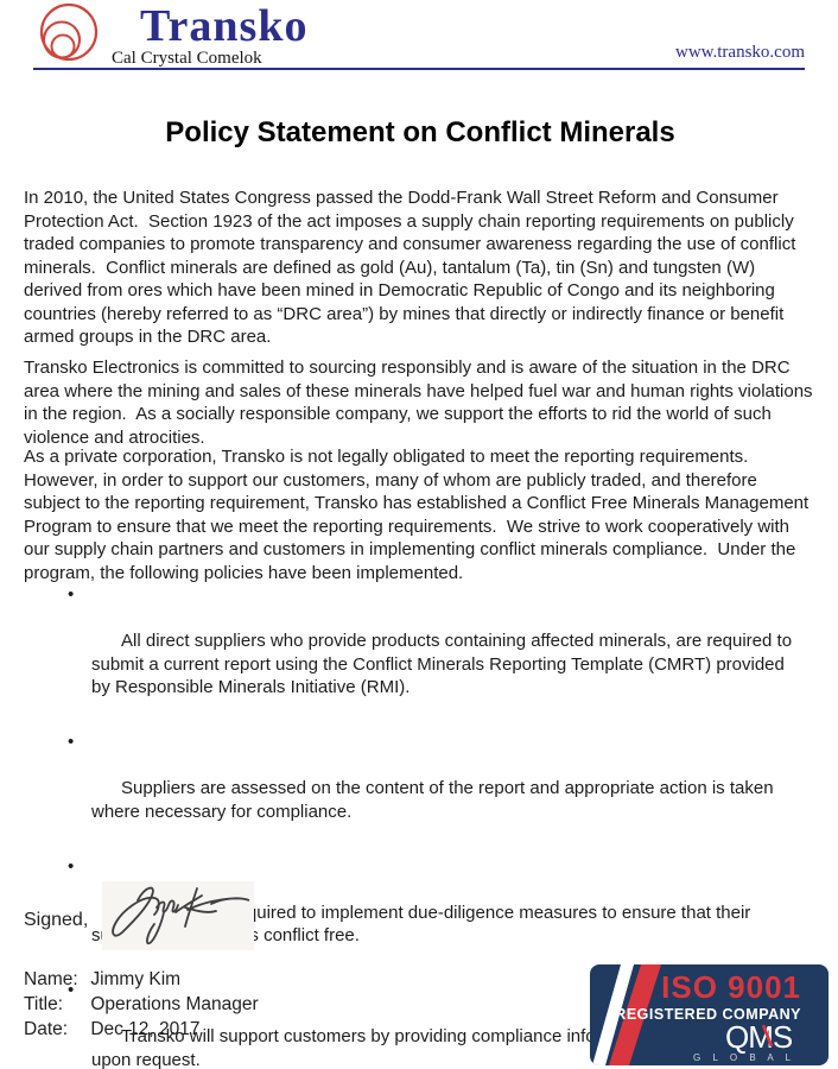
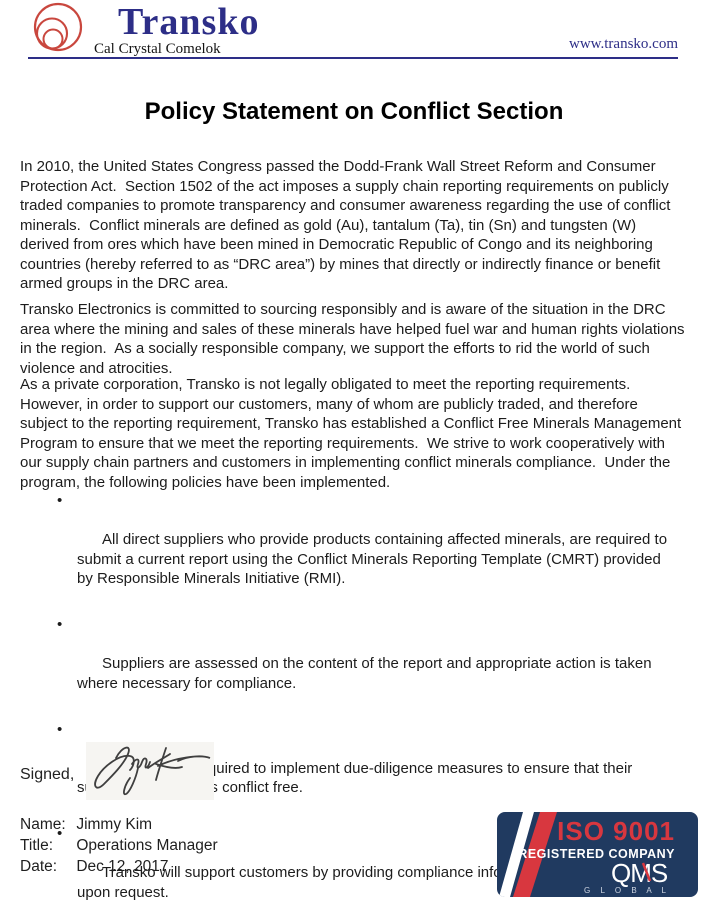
  Transko
  Cal Crystal Comelok
  www.transko.com
- Policy Statement on Conflict Minerals
+ Policy Statement on Conflict Section
- In 2010, the United States Congress passed the Dodd-Frank Wall Street Reform and Consumer Protection Act. Section 1923 of the act imposes a supply chain reporting requirements on publicly traded companies to promote transparency and consumer awareness regarding the use of conflict minerals. Conflict minerals are defined as gold (Au), tantalum (Ta), tin (Sn) and tungsten (W) derived from ores which have been mined in Democratic Republic of Congo and its neighboring countries (hereby referred to as “DRC area”) by mines that directly or indirectly finance or benefit armed groups in the DRC area.
+ In 2010, the United States Congress passed the Dodd-Frank Wall Street Reform and Consumer Protection Act. Section 1502 of the act imposes a supply chain reporting requirements on publicly traded companies to promote transparency and consumer awareness regarding the use of conflict minerals. Conflict minerals are defined as gold (Au), tantalum (Ta), tin (Sn) and tungsten (W) derived from ores which have been mined in Democratic Republic of Congo and its neighboring countries (hereby referred to as “DRC area”) by mines that directly or indirectly finance or benefit armed groups in the DRC area.
  Transko Electronics is committed to sourcing responsibly and is aware of the situation in the DRC area where the mining and sales of these minerals have helped fuel war and human rights violations in the region. As a socially responsible company, we support the efforts to rid the world of such violence and atrocities.
  As a private corporation, Transko is not legally obligated to meet the reporting requirements. However, in order to support our customers, many of whom are publicly traded, and therefore subject to the reporting requirement, Transko has established a Conflict Free Minerals Management Program to ensure that we meet the reporting requirements. We strive to work cooperatively with our supply chain partners and customers in implementing conflict minerals compliance. Under the program, the following policies have been implemented.
  •
  All direct suppliers who provide products containing affected minerals, are required to submit a current report using the Conflict Minerals Reporting Template (CMRT) provided by Responsible Minerals Initiative (RMI).
  •
  Suppliers are assessed on the content of the report and appropriate action is taken where necessary for compliance.
  •
  •
  Transko will support customers by providing compliance inf upon request.
  Signed,
  Name: Jimmy Kim
  Title: Operations Manager
  Date: Dec 12, 2017
  ISO 9001
  REGISTERED COMPANY
  QMS
  G L O B A L
